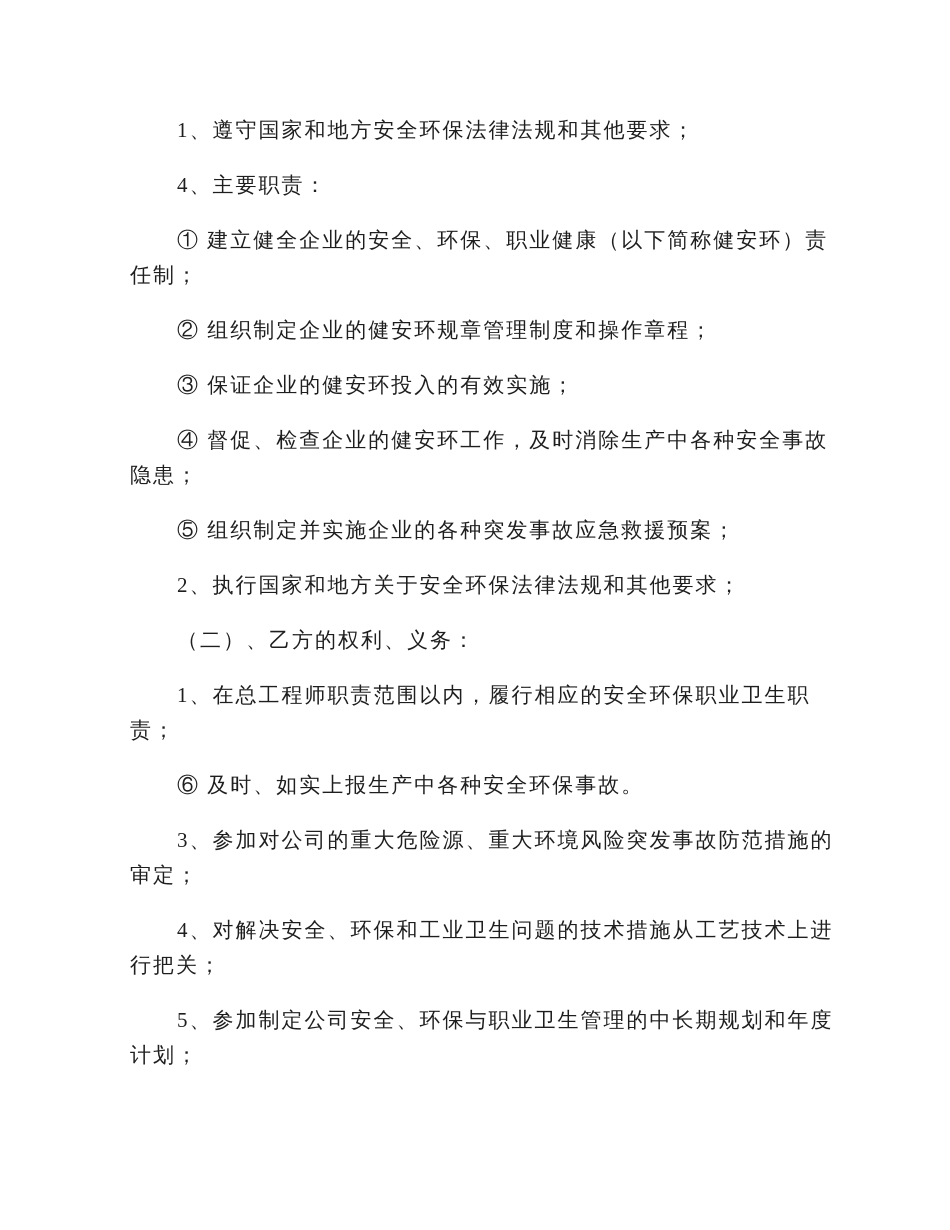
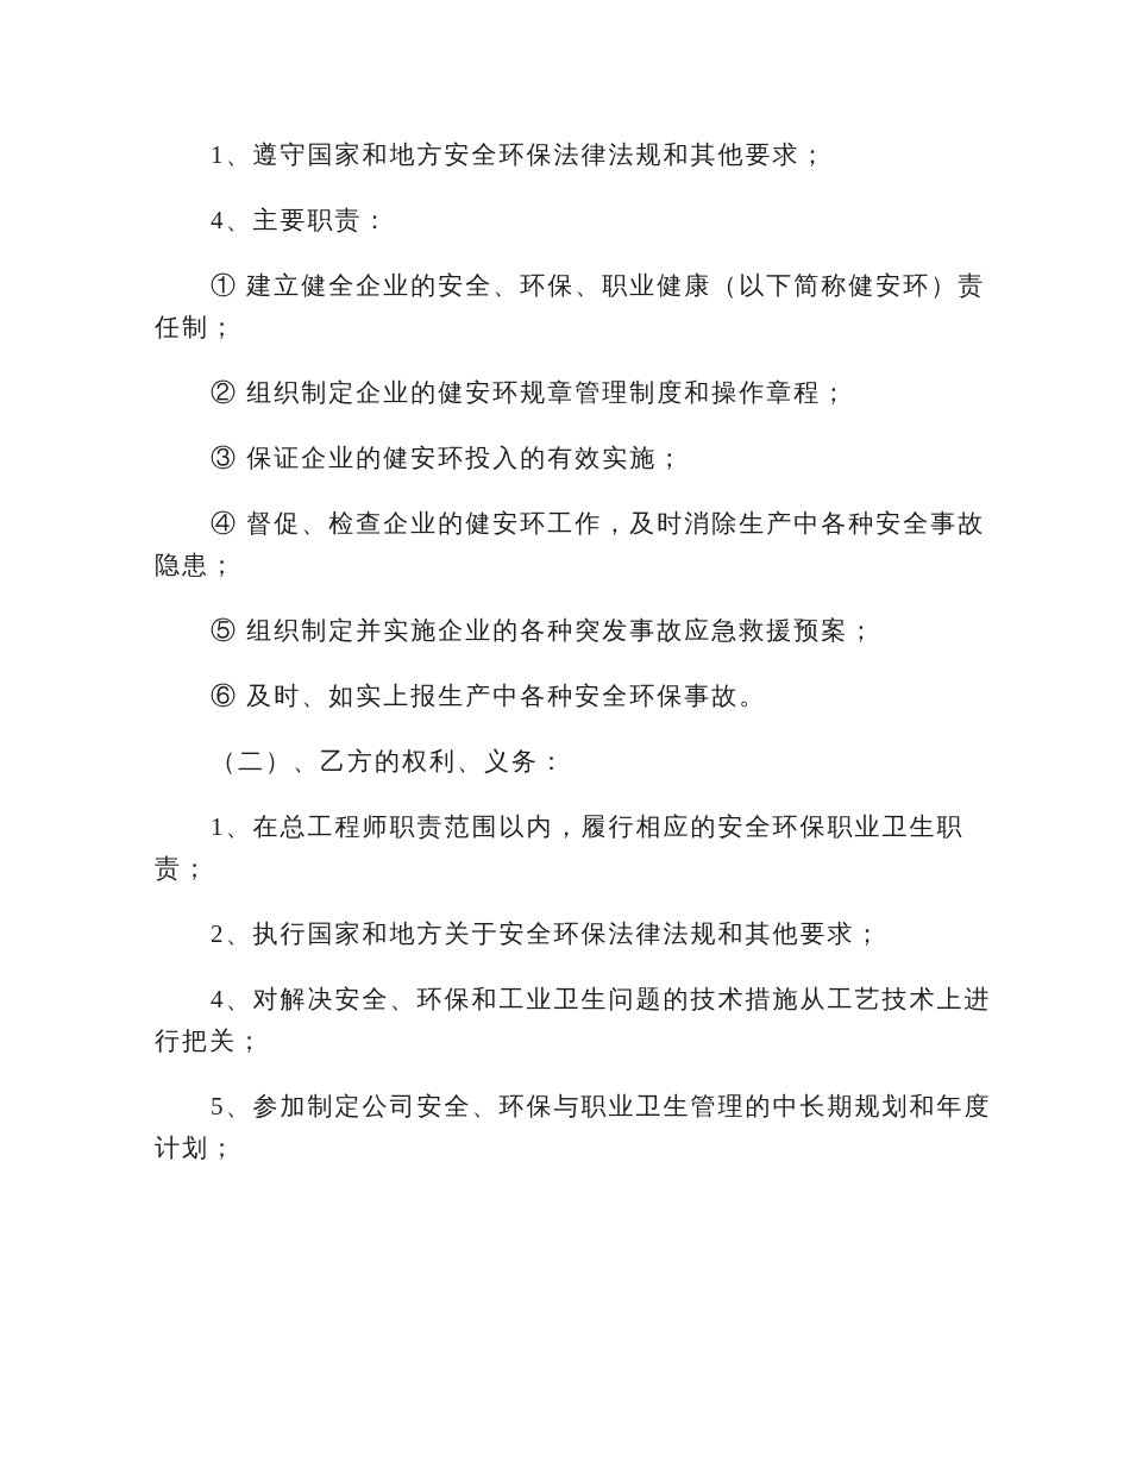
  1、遵守国家和地方安全环保法律法规和其他要求；
  4、主要职责：
  ① 建立健全企业的安全、环保、职业健康（以下简称健安环）责
  任制；
  ② 组织制定企业的健安环规章管理制度和操作章程；
  ③ 保证企业的健安环投入的有效实施；
  ④ 督促、检查企业的健安环工作，及时消除生产中各种安全事故
  隐患；
  ⑤ 组织制定并实施企业的各种突发事故应急救援预案；
- 2、执行国家和地方关于安全环保法律法规和其他要求；
+ ⑥ 及时、如实上报生产中各种安全环保事故。
  （二）、乙方的权利、义务：
  1、在总工程师职责范围以内，履行相应的安全环保职业卫生职
  责；
- ⑥ 及时、如实上报生产中各种安全环保事故。
+ 2、执行国家和地方关于安全环保法律法规和其他要求；
- 3、参加对公司的重大危险源、重大环境风险突发事故防范措施的
- 审定；
  4、对解决安全、环保和工业卫生问题的技术措施从工艺技术上进
  行把关；
  5、参加制定公司安全、环保与职业卫生管理的中长期规划和年度
  计划；
